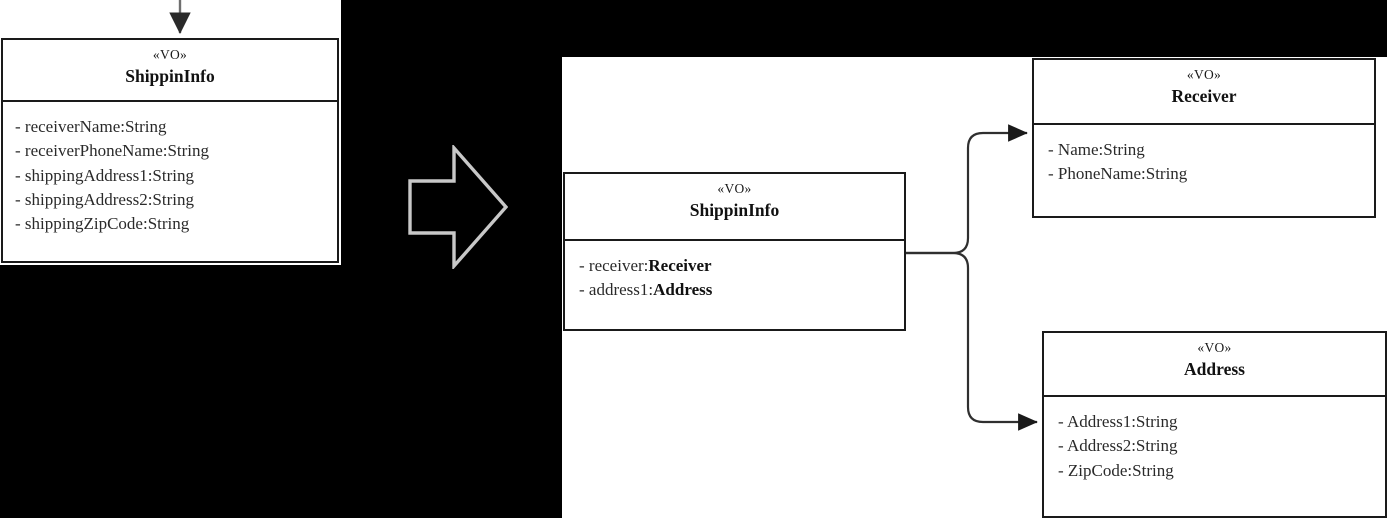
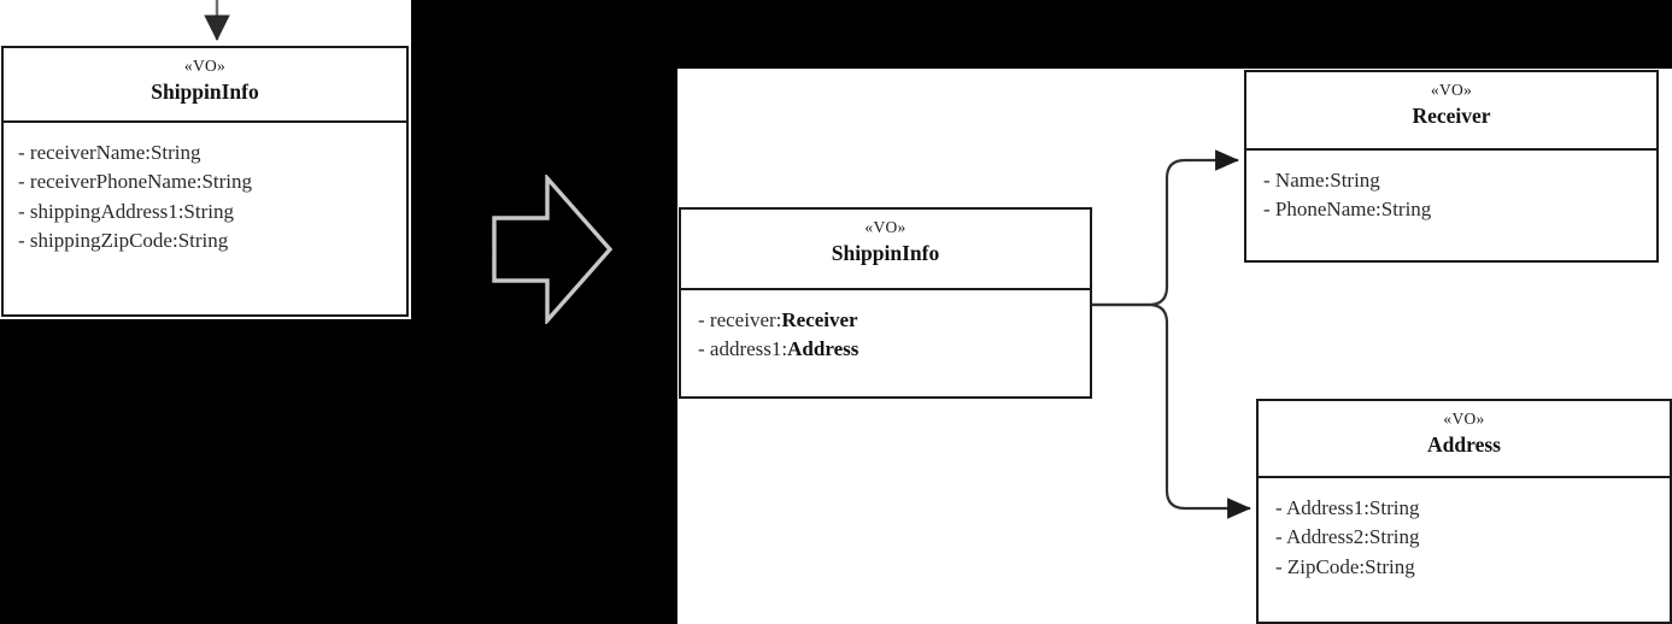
  «VO»
  ShippinInfo
  - receiverName:String
  - receiverPhoneName:String
  - shippingAddress1:String
- - shippingAddress2:String
  - shippingZipCode:String
  «VO»
  ShippinInfo
  - receiver:Receiver
  - address1:Address
  «VO»
  Receiver
  - Name:String
  - PhoneName:String
  «VO»
  Address
  - Address1:String
  - Address2:String
  - ZipCode:String
